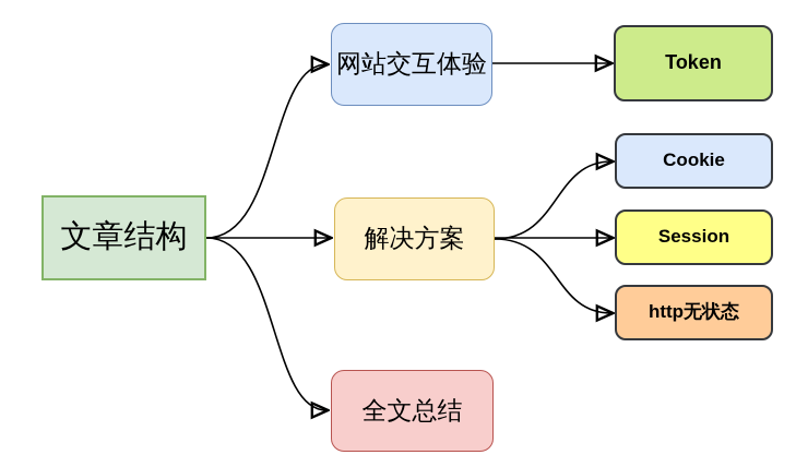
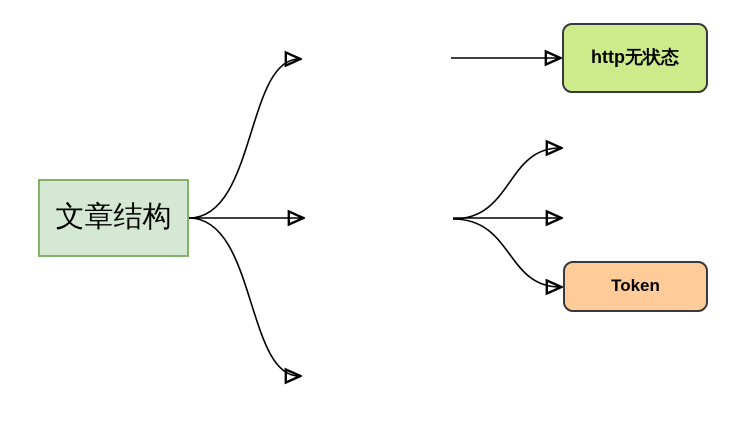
  文章结构
- 网站交互体验
- 解决方案
- 全文总结
- Token
+ http无状态
- Cookie
- Session
- http无状态
+ Token
